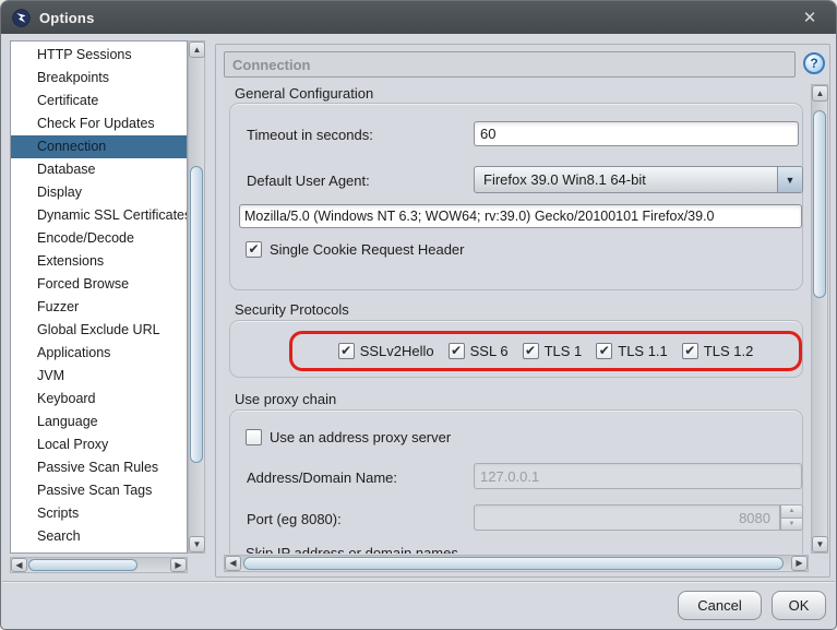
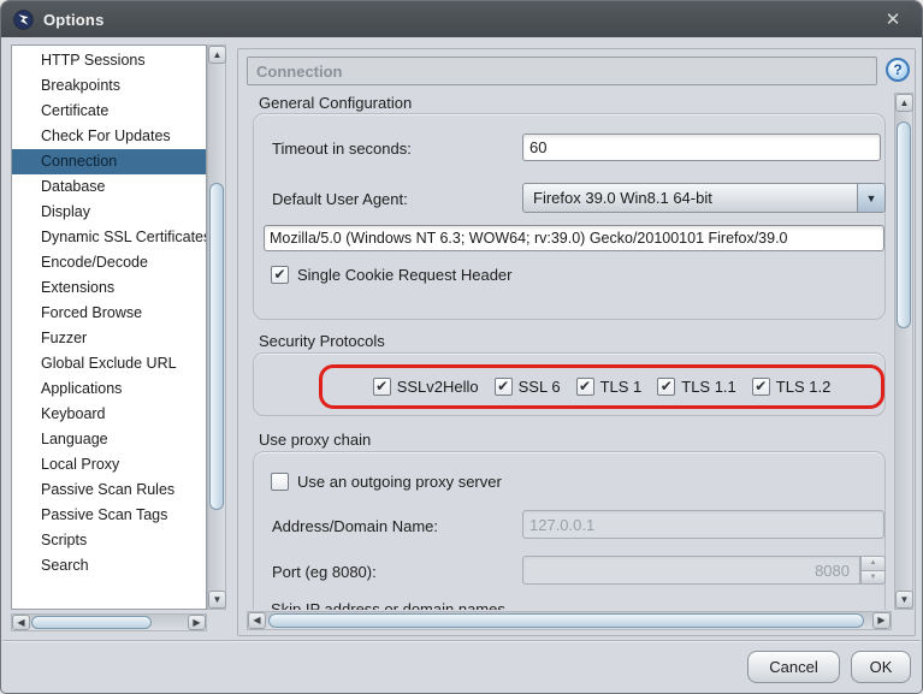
  Options
  ✕
  HTTP Sessions
  Breakpoints
  Certificate
  Check For Updates
  Connection
  Database
  Display
  Dynamic SSL Certificate
  Encode/Decode
  Extensions
  Forced Browse
  Fuzzer
  Global Exclude URL
  Applications
- JVM
  Keyboard
  Language
  Local Proxy
  Passive Scan Rules
  Passive Scan Tags
  Scripts
  Search
  ▲
  ▼
  ◀
  ▶
  Connection
  ?
  General Configuration
  Timeout in seconds:
  60
  Default User Agent:
  Firefox 39.0 Win8.1 64-bit
  ▼
  Mozilla/5.0 (Windows NT 6.3; WOW64; rv:39.0) Gecko/20100101 Firefox/39.0
  Single Cookie Request Header
  Security Protocols
  SSLv2Hello
  SSL 6
  TLS 1
  TLS 1.1
  TLS 1.2
  Use proxy chain
- Use an address proxy server
+ Use an outgoing proxy server
  Address/Domain Name:
  127.0.0.1
  Port (eg 8080):
  8080
  Skip IP address or domain names
  ▲
  ▼
  ◀
  ▶
  Cancel
  OK
